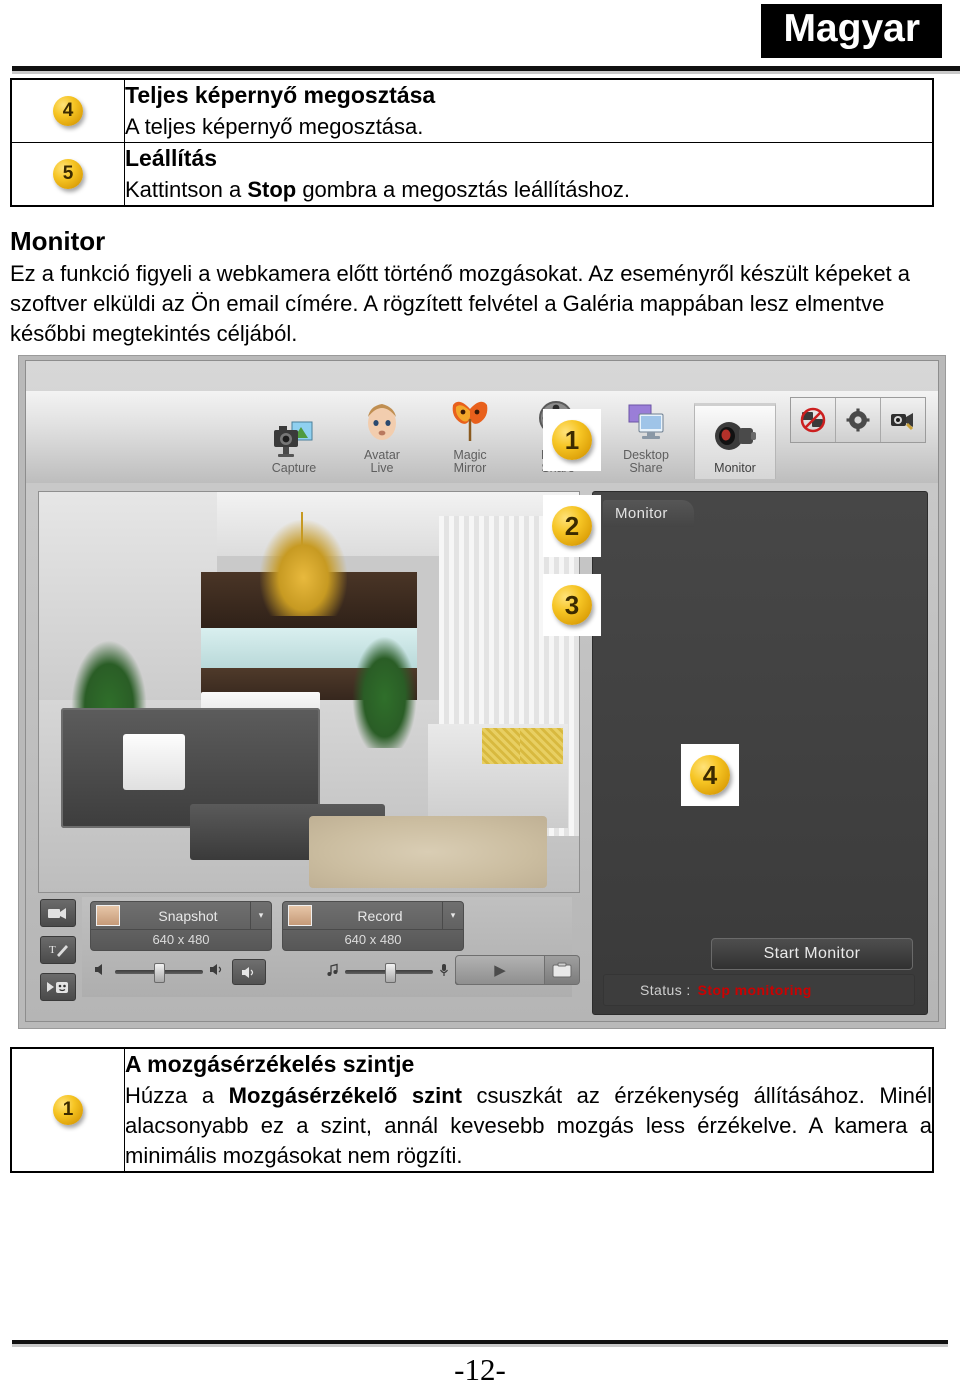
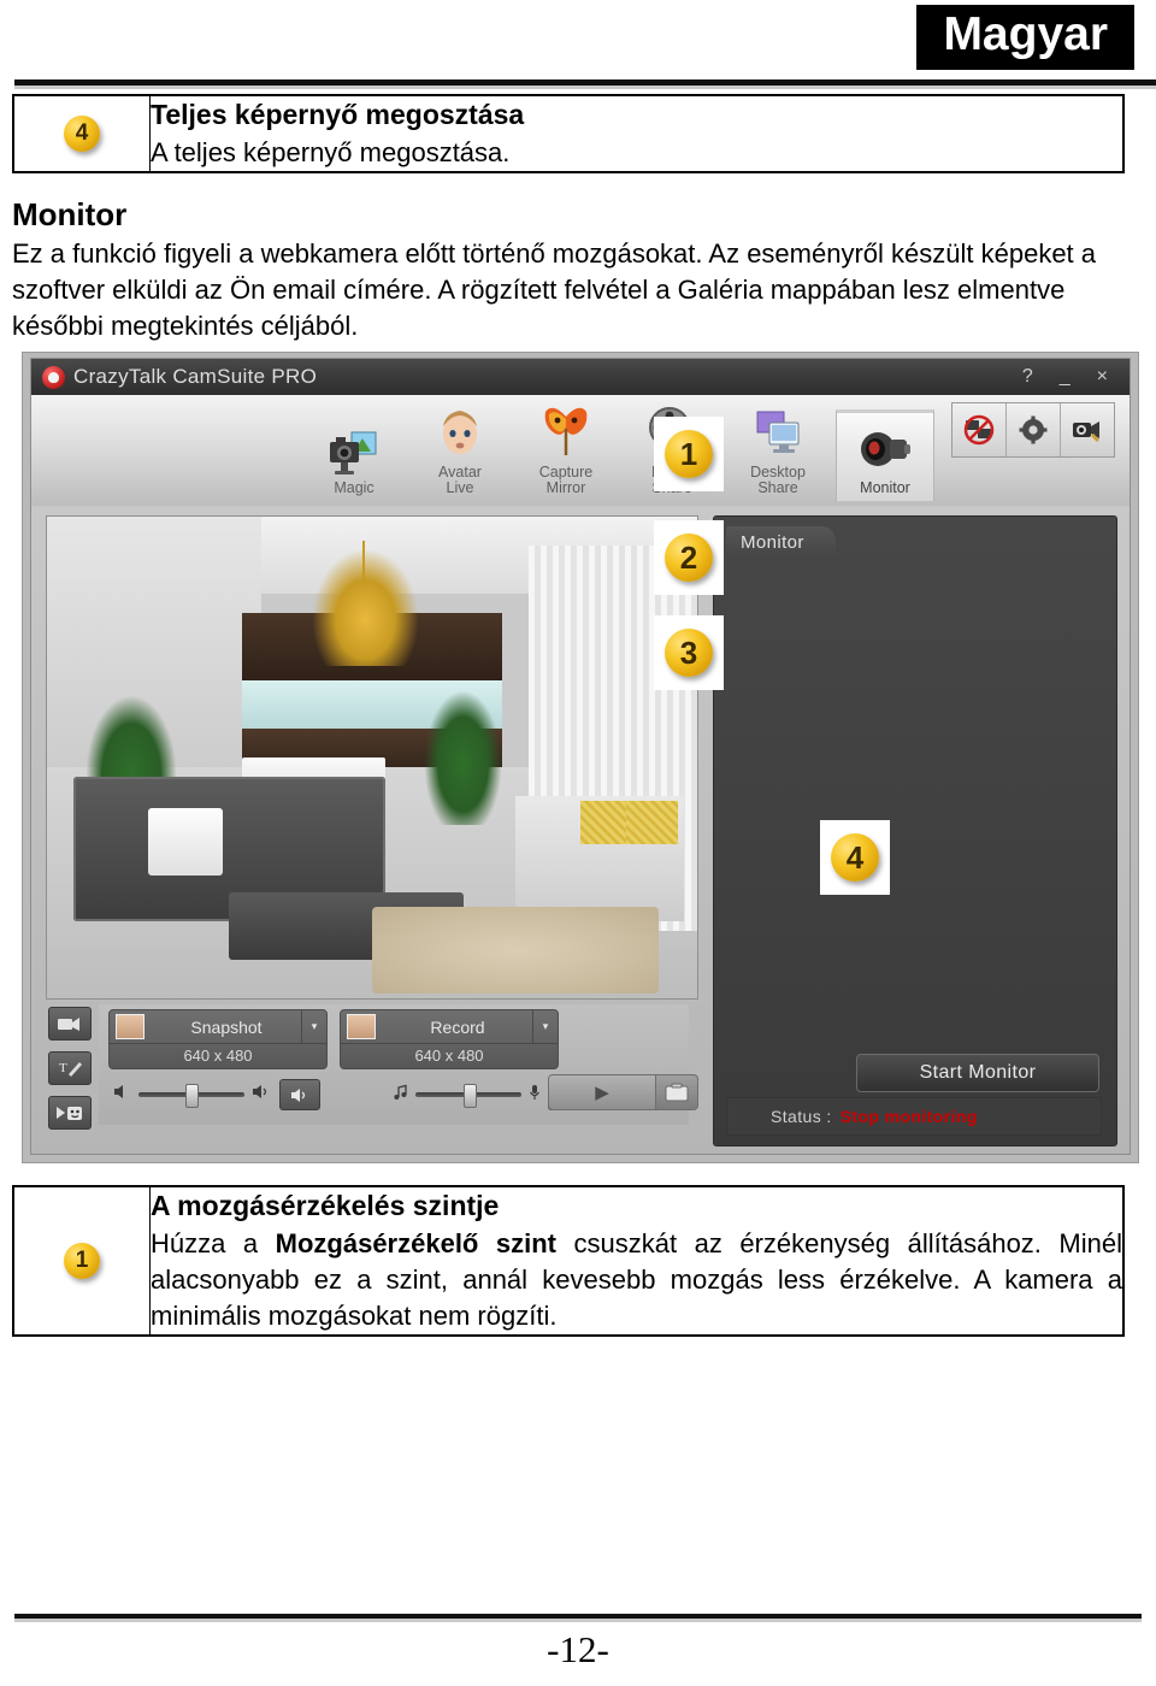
  Magyar
  4	Teljes képernyő megosztása A teljes képernyő megosztása.
- 5	Leállítás Kattintson a Stop gombra a megosztás leállításhoz.
  Monitor
  Ez a funkció figyeli a webkamera előtt történő mozgásokat. Az eseményről készült képeket a szoftver elküldi az Ön email címére. A rögzített felvétel a Galéria mappában lesz elmentve későbbi megtekintés céljából.
+ CrazyTalk CamSuite PRO
+ ?
+ _
+ ×
- Capture
+ Magic
  Avatar
  Live
- Magic
+ Capture
  Mirror
  Desktop
  Share
  Monitor
  T
  Snapshot
  ▾
  640 x 480
  Record
  ▾
  640 x 480
  ▶
  Monitor
  Start Monitor
  Status :
  Stop monitoring
  1
  2
  3
  4
  1	A mozgásérzékelés szintje Húzza a Mozgásérzékelő szint csuszkát az érzékenység állításához. Minél alacsonyabb ez a szint, annál kevesebb mozgás less érzékelve. A kamera a minimális mozgásokat nem rögzíti.
  -12-
